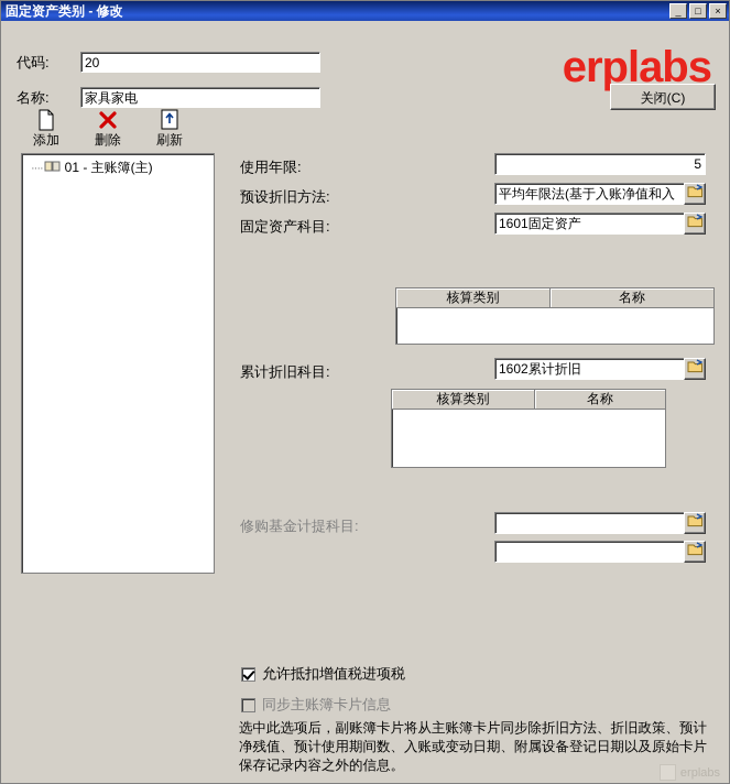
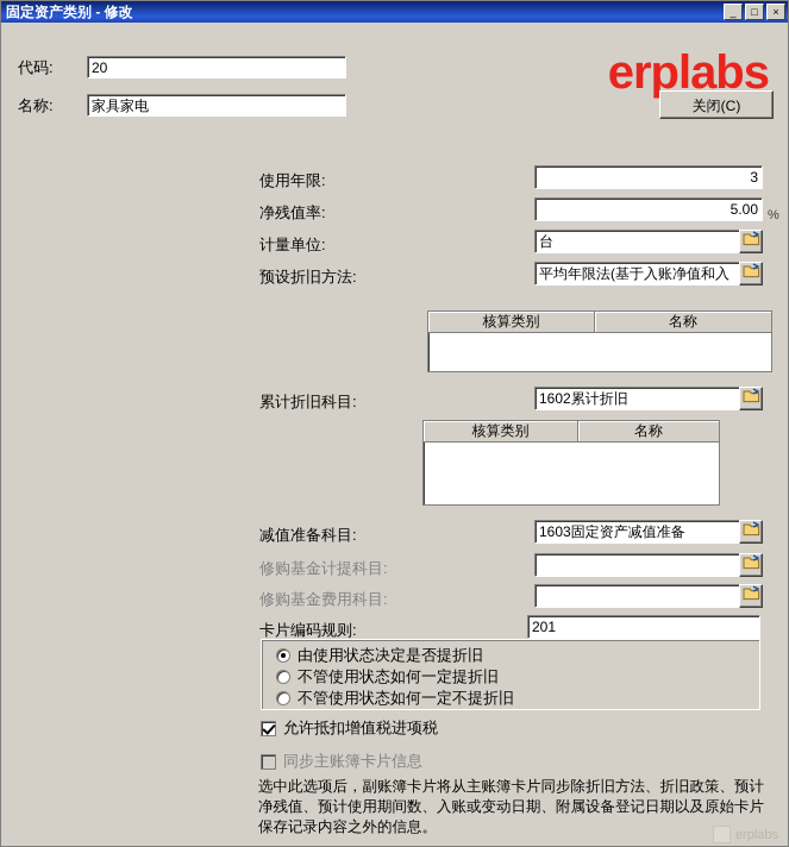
  固定资产类别 - 修改
  _
  □
  ×
  代码:
  20
  名称:
  家具家电
  erplabs
  关闭(C)
- 添加
- 删除
- 刷新
- ····
- 01 - 主账簿(主)
  使用年限:
- 5
+ 3
+ 净残值率:
+ 5.00
+ %
+ 计量单位:
+ 台
  预设折旧方法:
  平均年限法(基于入账净值和入
- 固定资产科目:
- 1601固定资产
  核算类别
  名称
  累计折旧科目:
  1602累计折旧
  核算类别
  名称
+ 减值准备科目:
+ 1603固定资产减值准备
  修购基金计提科目:
+ 修购基金费用科目:
+ 卡片编码规则:
+ 201
+ 由使用状态决定是否提折旧
+ 不管使用状态如何一定提折旧
+ 不管使用状态如何一定不提折旧
  允许抵扣增值税进项税
  同步主账簿卡片信息
  选中此选项后，副账簿卡片将从主账簿卡片同步除折旧方法、折旧政策、预计净残值、预计使用期间数、入账或变动日期、附属设备登记日期以及原始卡片保存记录内容之外的信息。
  erplabs
